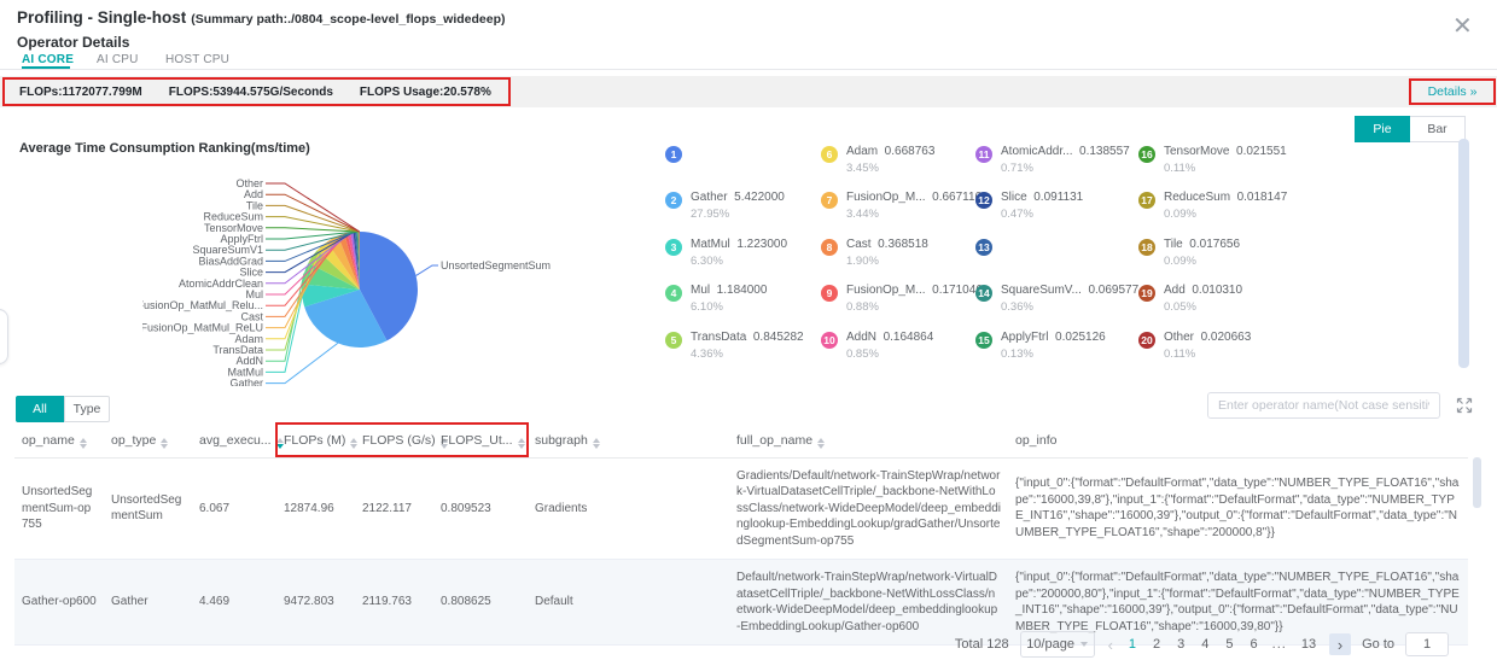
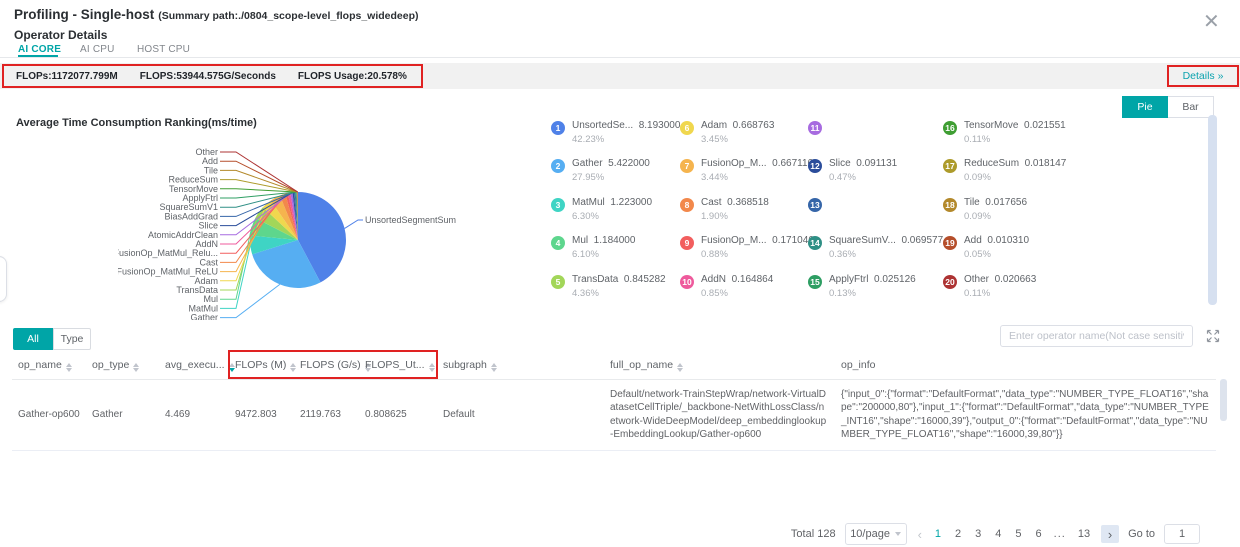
  Profiling - Single-host (Summary path:./0804_scope-level_flops_widedeep)
  ✕
  Operator Details
  AI CORE
  AI CPU
  HOST CPU
  FLOPs:1172077.799M
  FLOPS:53944.575G/Seconds
  FLOPS Usage:20.578%
  Details »
  Average Time Consumption Ranking(ms/time)
  Pie
  Bar
  UnsortedSegmentSum
  Gather
  MatMul
- AddN
+ Mul
  TransData
  Adam
  FusionOp_MatMul_ReLU
  Cast
  usionOp_MatMul_Relu...
- Mul
+ AddN
  AtomicAddrClean
  Slice
  BiasAddGrad
  SquareSumV1
  ApplyFtrl
  TensorMove
  ReduceSum
  Tile
  Add
  Other
  1
+ UnsortedSe... 8.193000
+ 42.23%
  2
  Gather 5.422000
  27.95%
  3
  MatMul 1.223000
  6.30%
  4
  Mul 1.184000
  6.10%
  5
  TransData 0.845282
  4.36%
  6
  Adam 0.668763
  3.45%
  7
  FusionOp_M... 0.66711
  3.44%
  8
  Cast 0.368518
  1.90%
  9
  FusionOp_M... 0.17104
  0.88%
  10
  AddN 0.164864
  0.85%
  11
- AtomicAddr... 0.138557
- 0.71%
  12
  Slice 0.091131
  0.47%
  13
  14
  SquareSumV... 0.069577
  0.36%
  15
  ApplyFtrl 0.025126
  0.13%
  16
  TensorMove 0.021551
  0.11%
  17
  ReduceSum 0.018147
  0.09%
  18
  Tile 0.017656
  0.09%
  19
  Add 0.010310
  0.05%
  20
  Other 0.020663
  0.11%
  All
  Type
  Enter operator name(Not case sensiti
  op_name	op_type	avg_execu...	FLOPs (M)	FLOPS (G/s)	FLOPS_Ut...	subgraph	full_op_name	op_info
- UnsortedSegmentSum-op755	UnsortedSegmentSum	6.067	12874.96	2122.117	0.809523	Gradients	Gradients/Default/network-TrainStepWrap/network-VirtualDatasetCellTriple/_backbone-NetWithLossClass/network-WideDeepModel/deep_embeddinglookup-EmbeddingLookup/gradGather/UnsortedSegmentSum-op755	{"input_0":{"format":"DefaultFormat","data_type":"NUMBER_TYPE_FLOAT16","shape":"16000,39,8"},"input_1":{"format":"DefaultFormat","data_type":"NUMBER_TYPE_INT16","shape":"16000,39"},"output_0":{"format":"DefaultFormat","data_type":"NUMBER_TYPE_FLOAT16","shape":"200000,8"}}
  Gather-op600	Gather	4.469	9472.803	2119.763	0.808625	Default	Default/network-TrainStepWrap/network-VirtualDatasetCellTriple/_backbone-NetWithLossClass/network-WideDeepModel/deep_embeddinglookup-EmbeddingLookup/Gather-op600	{"input_0":{"format":"DefaultFormat","data_type":"NUMBER_TYPE_FLOAT16","shape":"200000,80"},"input_1":{"format":"DefaultFormat","data_type":"NUMBER_TYPE_INT16","shape":"16000,39"},"output_0":{"format":"DefaultFormat","data_type":"NUMBER_TYPE_FLOAT16","shape":"16000,39,80"}}
  Total 128
  10/page
  ‹
  1
  2
  3
  4
  5
  6
  ...
  13
  ›
  Go to
  1
